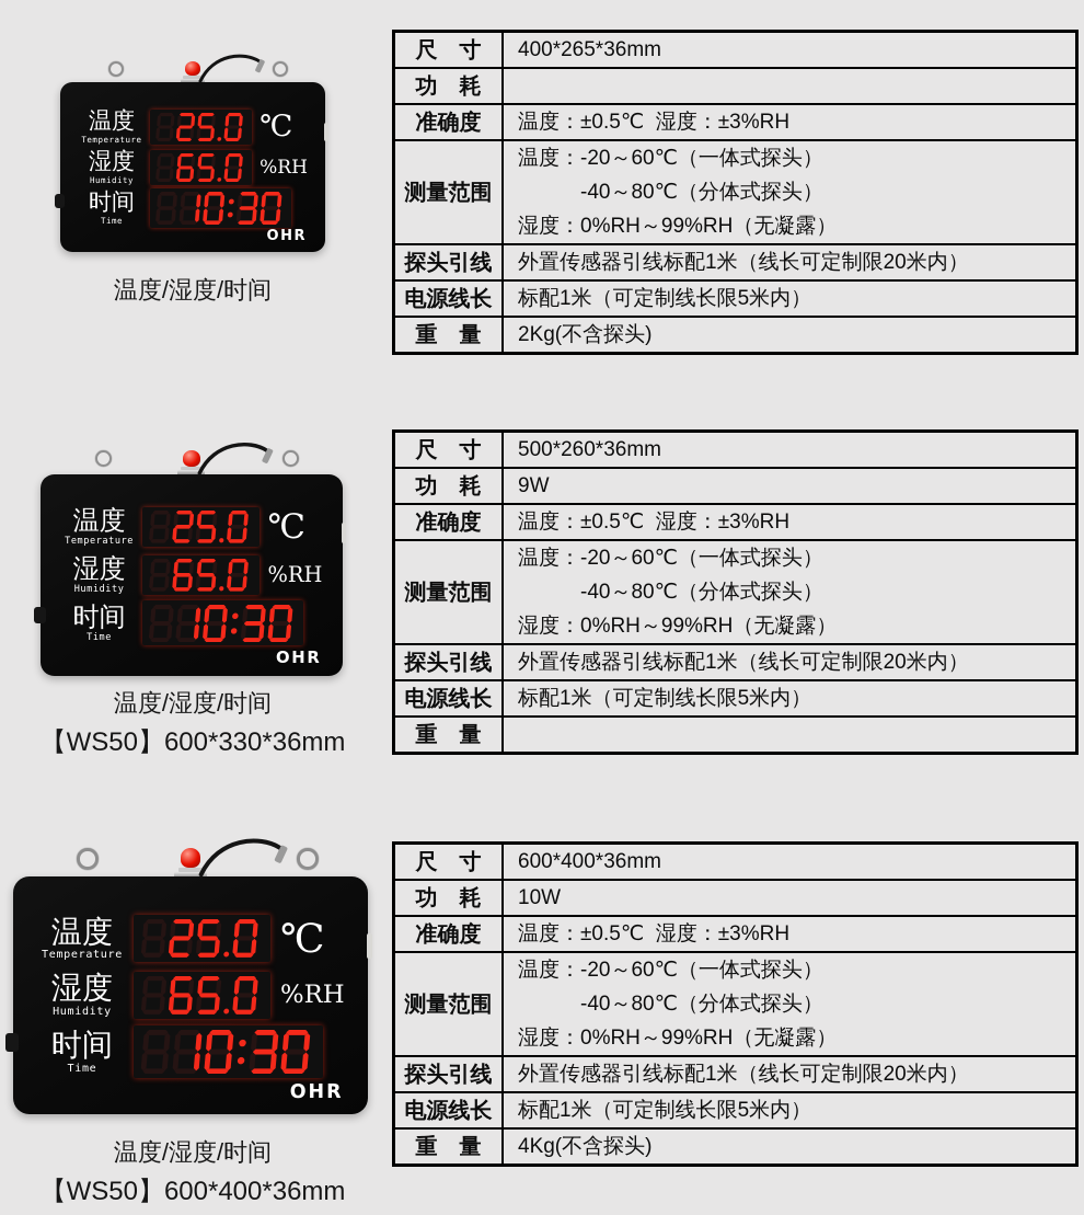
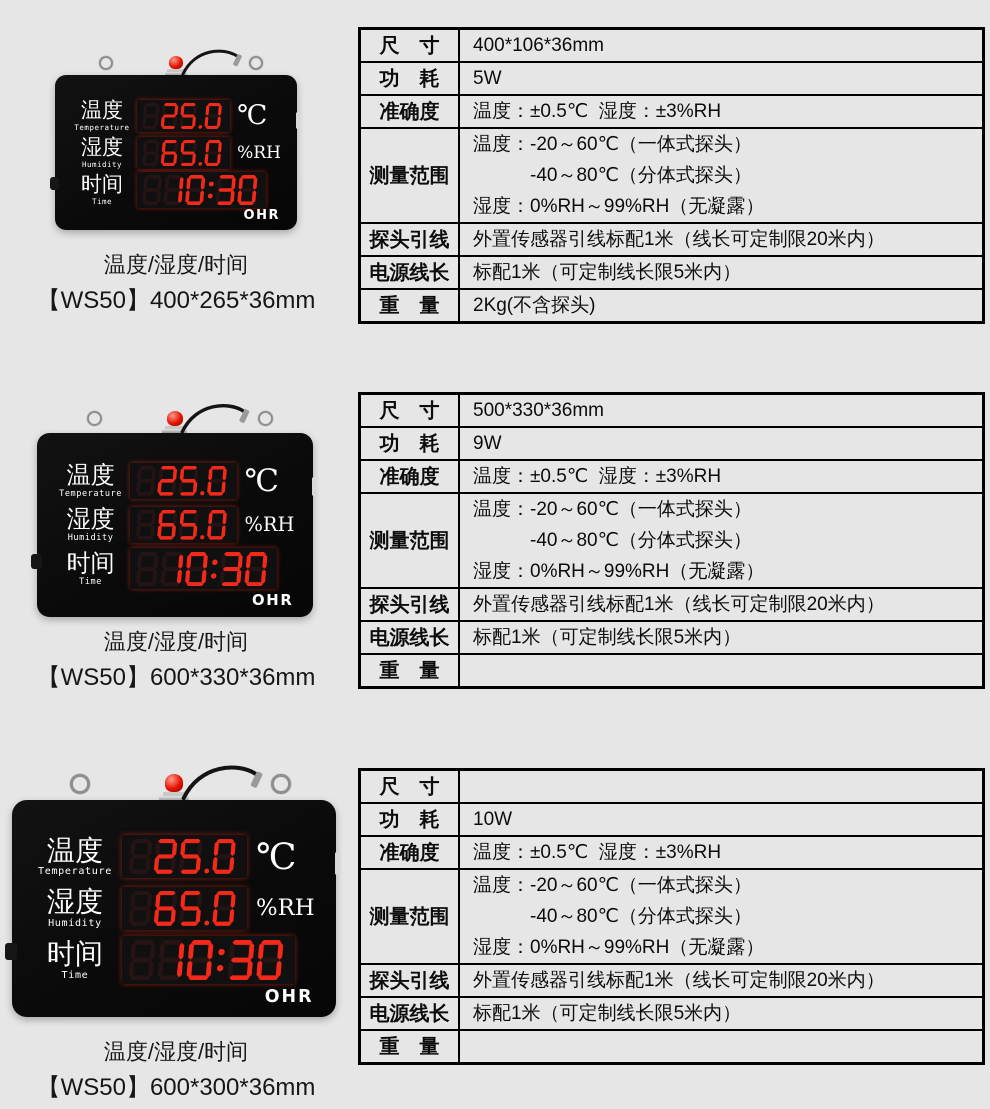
  温度
  Temperature
  ℃
  湿度
  Humidity
  %RH
  时间
  Time
  OHR
  温度/湿度/时间
+ 【WS50】400*265*36mm
  尺 寸
- 400*265*36mm
+ 400*106*36mm
  功 耗
+ 5W
  准确度
  温度：±0.5℃ 湿度：±3%RH
  测量范围
  温度：-20～60℃（一体式探头）
  -40～80℃（分体式探头）
  湿度：0%RH～99%RH（无凝露）
  探头引线
  外置传感器引线标配1米（线长可定制限20米内）
  电源线长
  标配1米（可定制线长限5米内）
  重 量
  2Kg(不含探头)
  温度
  Temperature
  ℃
  湿度
  Humidity
  %RH
  时间
  Time
  OHR
  温度/湿度/时间
  【WS50】600*330*36mm
  尺 寸
- 500*260*36mm
+ 500*330*36mm
  功 耗
  9W
  准确度
  温度：±0.5℃ 湿度：±3%RH
  测量范围
  温度：-20～60℃（一体式探头）
  -40～80℃（分体式探头）
  湿度：0%RH～99%RH（无凝露）
  探头引线
  外置传感器引线标配1米（线长可定制限20米内）
  电源线长
  标配1米（可定制线长限5米内）
  重 量
  温度
  Temperature
  ℃
  湿度
  Humidity
  %RH
  时间
  Time
  OHR
  温度/湿度/时间
- 【WS50】600*400*36mm
+ 【WS50】600*300*36mm
  尺 寸
- 600*400*36mm
  功 耗
  10W
  准确度
  温度：±0.5℃ 湿度：±3%RH
  测量范围
  温度：-20～60℃（一体式探头）
  -40～80℃（分体式探头）
  湿度：0%RH～99%RH（无凝露）
  探头引线
  外置传感器引线标配1米（线长可定制限20米内）
  电源线长
  标配1米（可定制线长限5米内）
  重 量
- 4Kg(不含探头)
